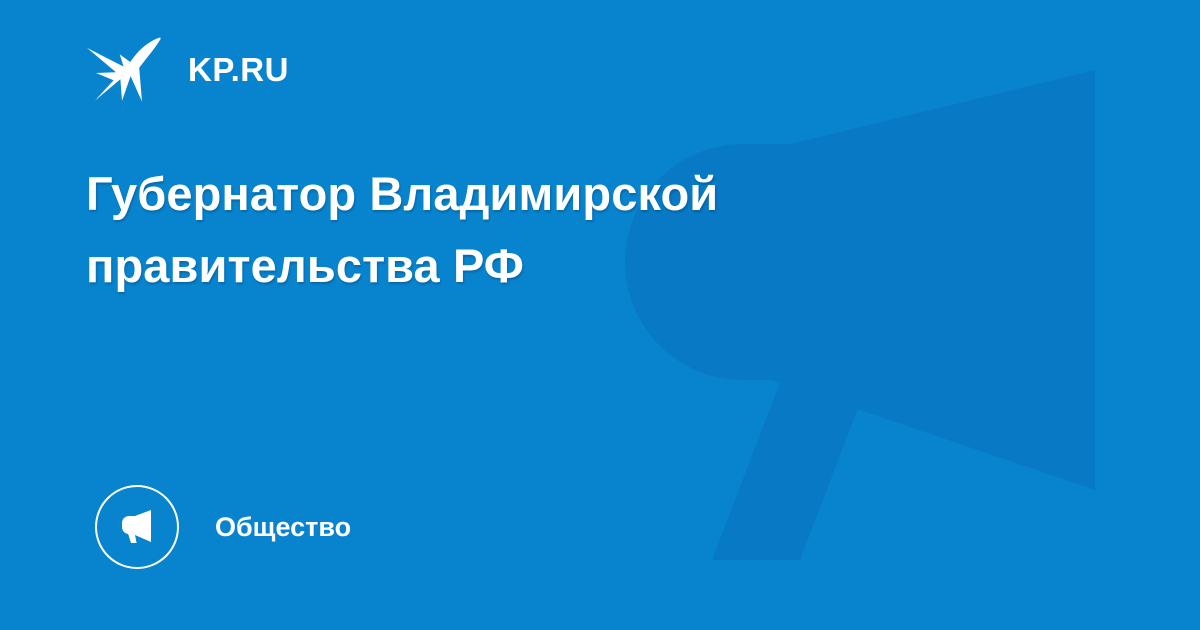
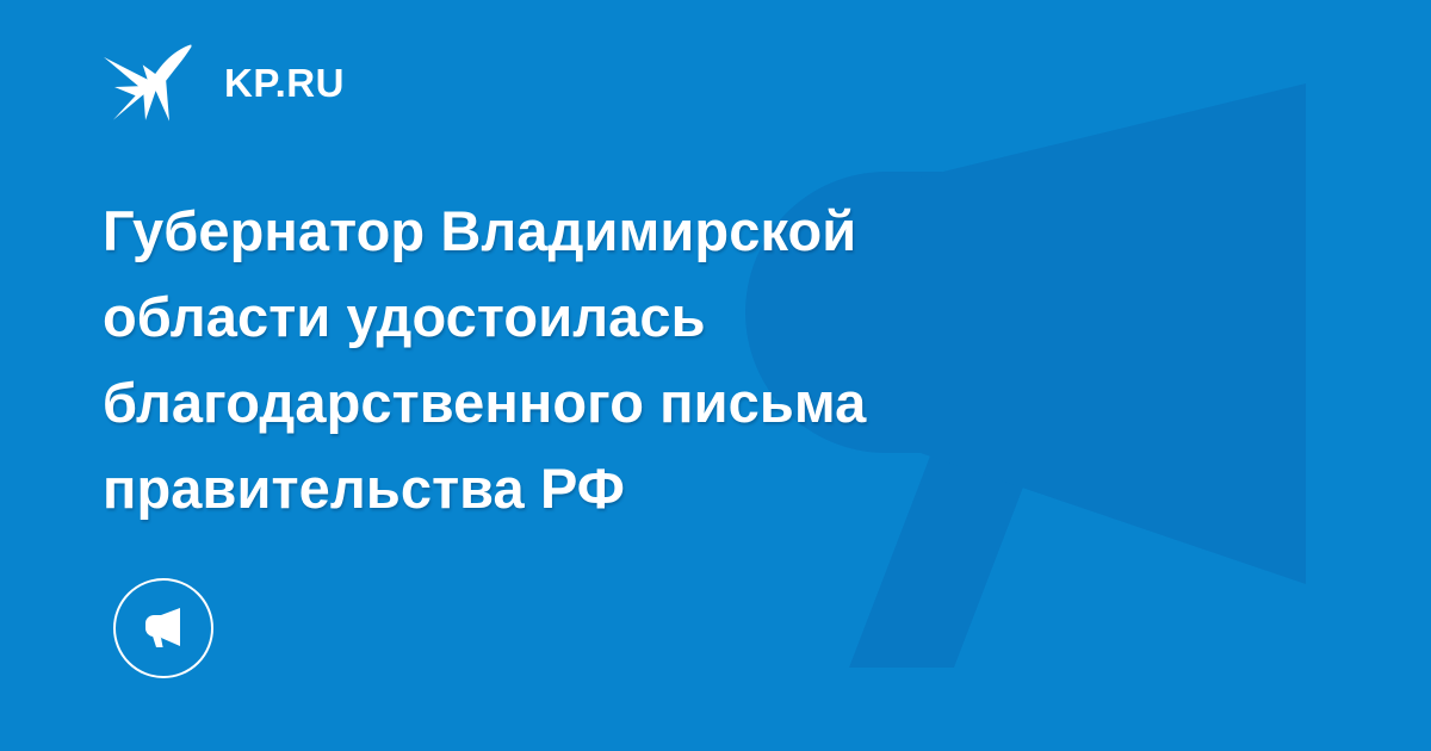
  KP.RU
  Губернатор Владимирской
+ области удостоилась
+ благодарственного письма
  правительства РФ
- Общество
